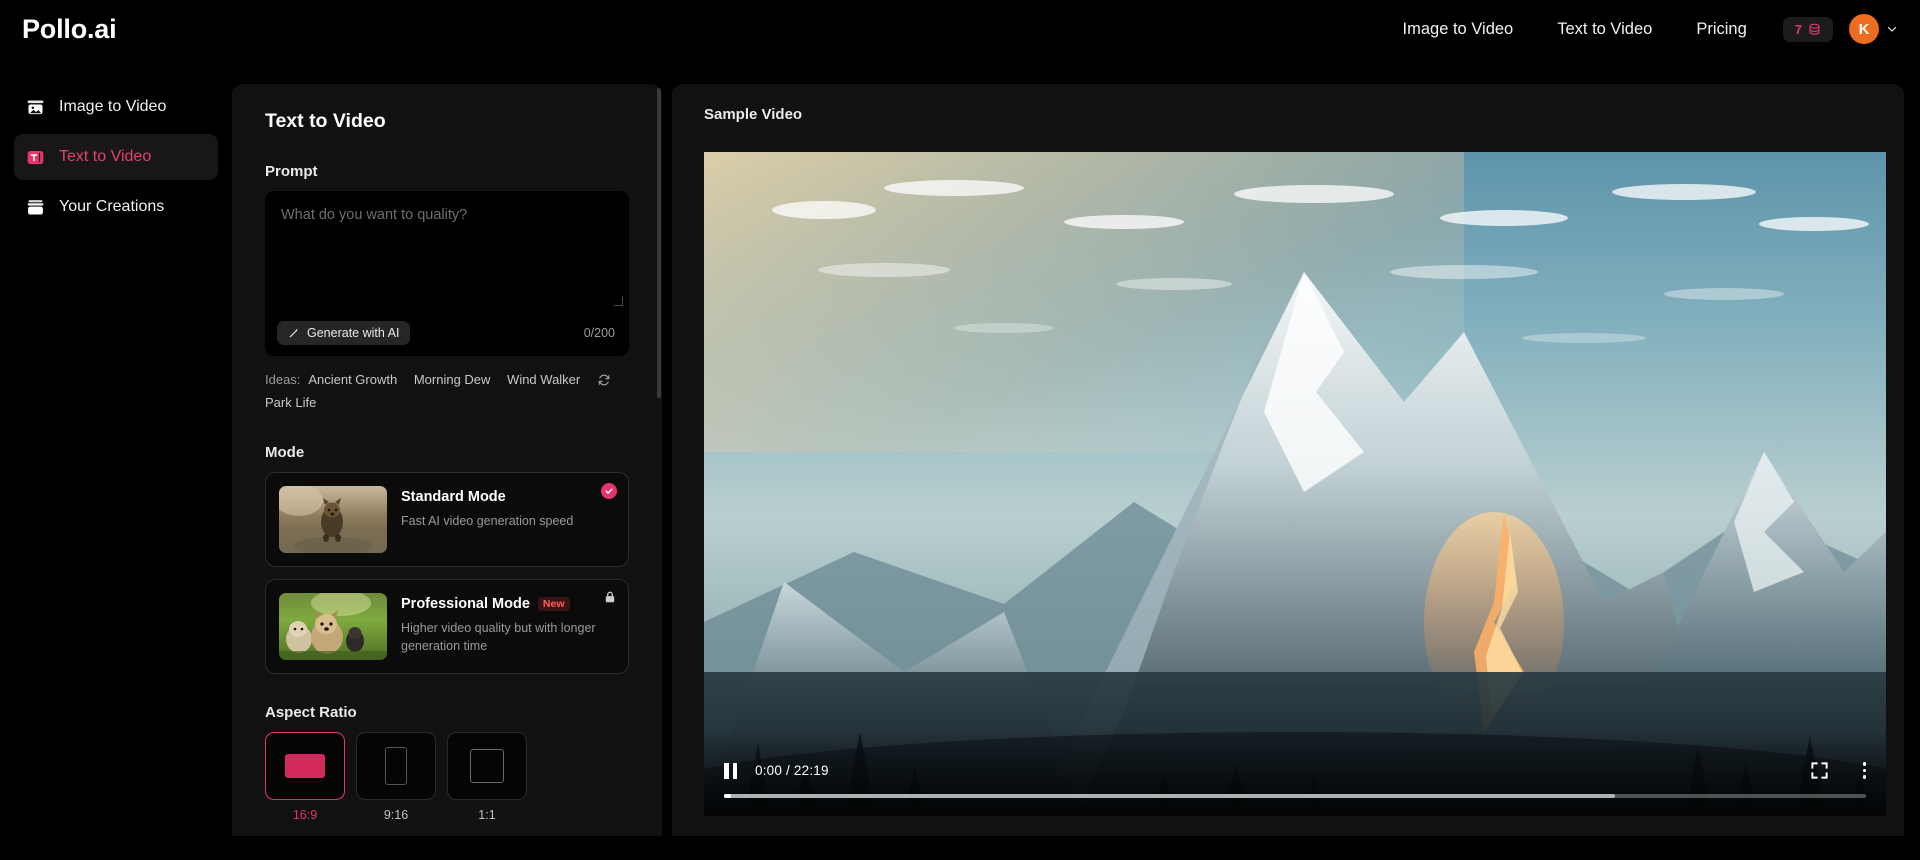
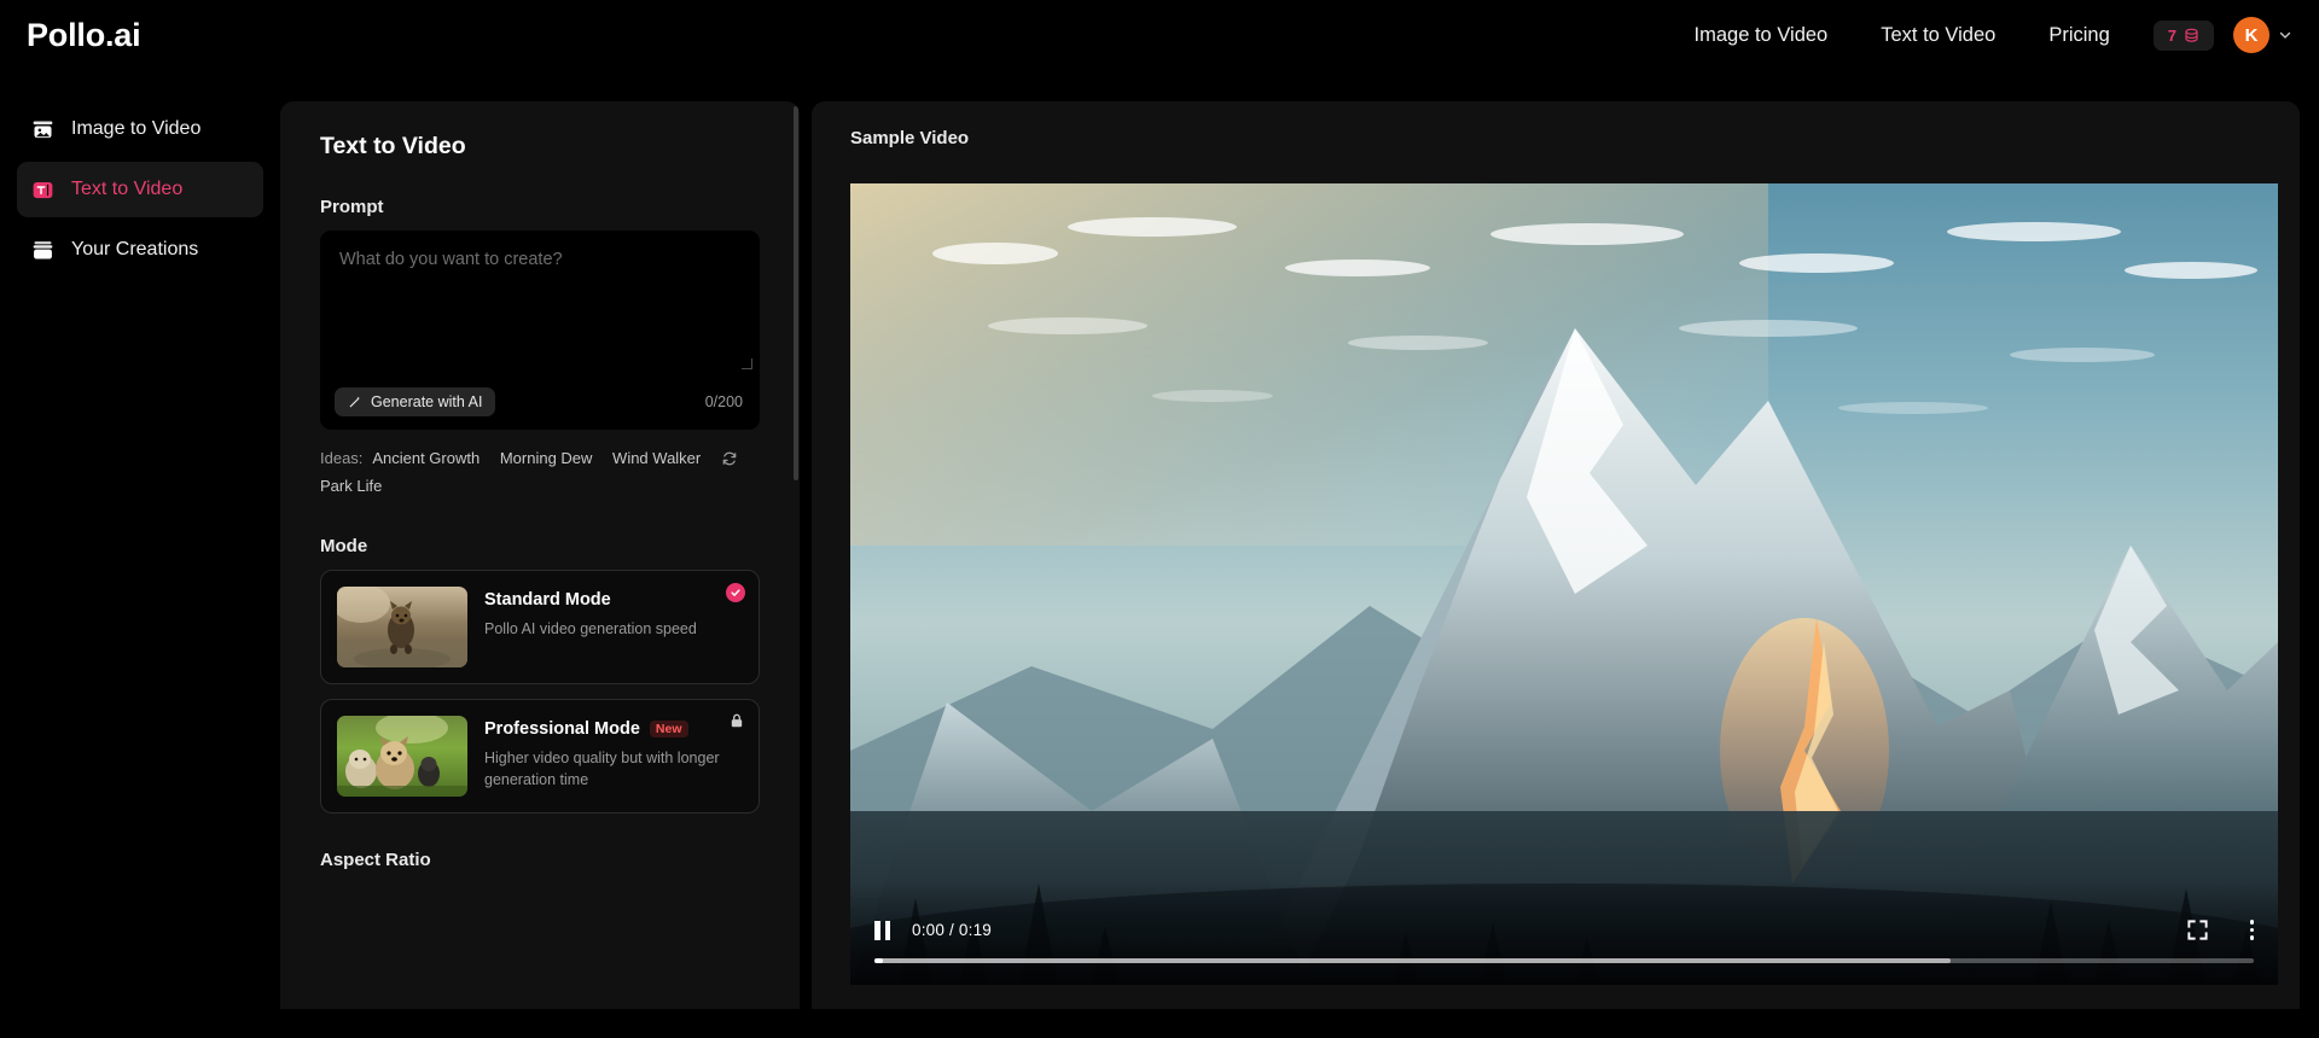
  Pollo.ai
  Image to Video
  Text to Video
  Pricing
  7
  K
  Image to Video
  Text to Video
  Your Creations
  Text to Video
  Prompt
- What do you want to quality?
+ What do you want to create?
  Generate with AI
  0/200
  Ideas: Ancient Growth Morning Dew Wind Walker Park Life
  Mode
  Standard Mode
- Fast AI video generation speed
+ Pollo AI video generation speed
  Professional Mode
  New
  Higher video quality but with longer generation time
  Aspect Ratio
- 16:9
- 9:16
- 1:1
  Sample Video
- 0:00 / 22:19
+ 0:00 / 0:19
